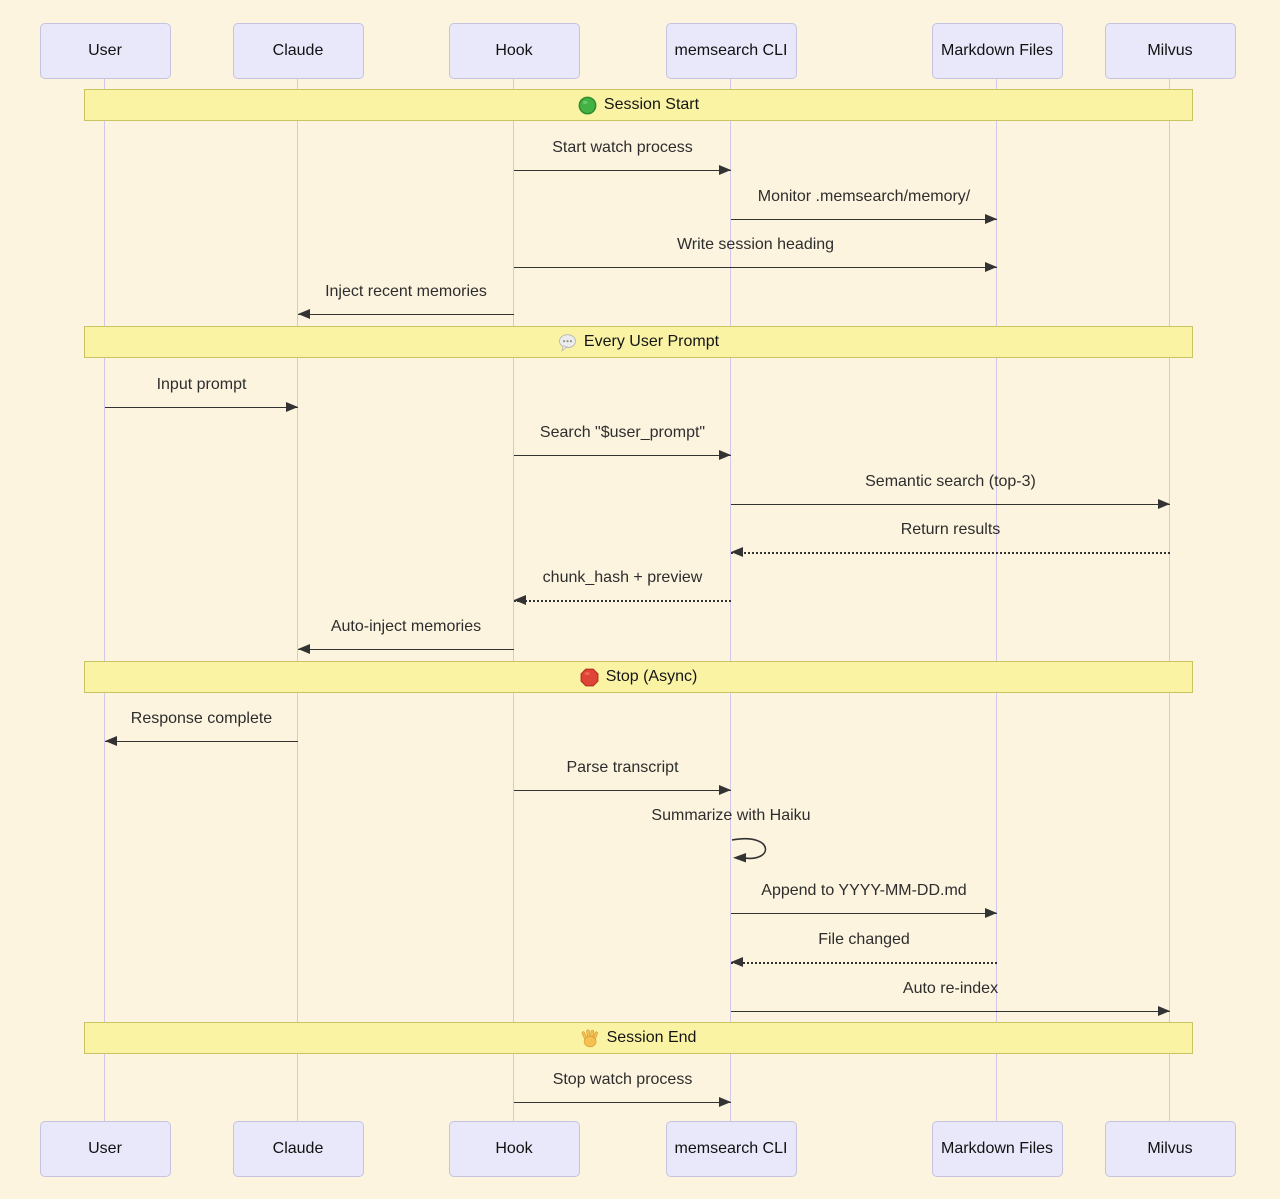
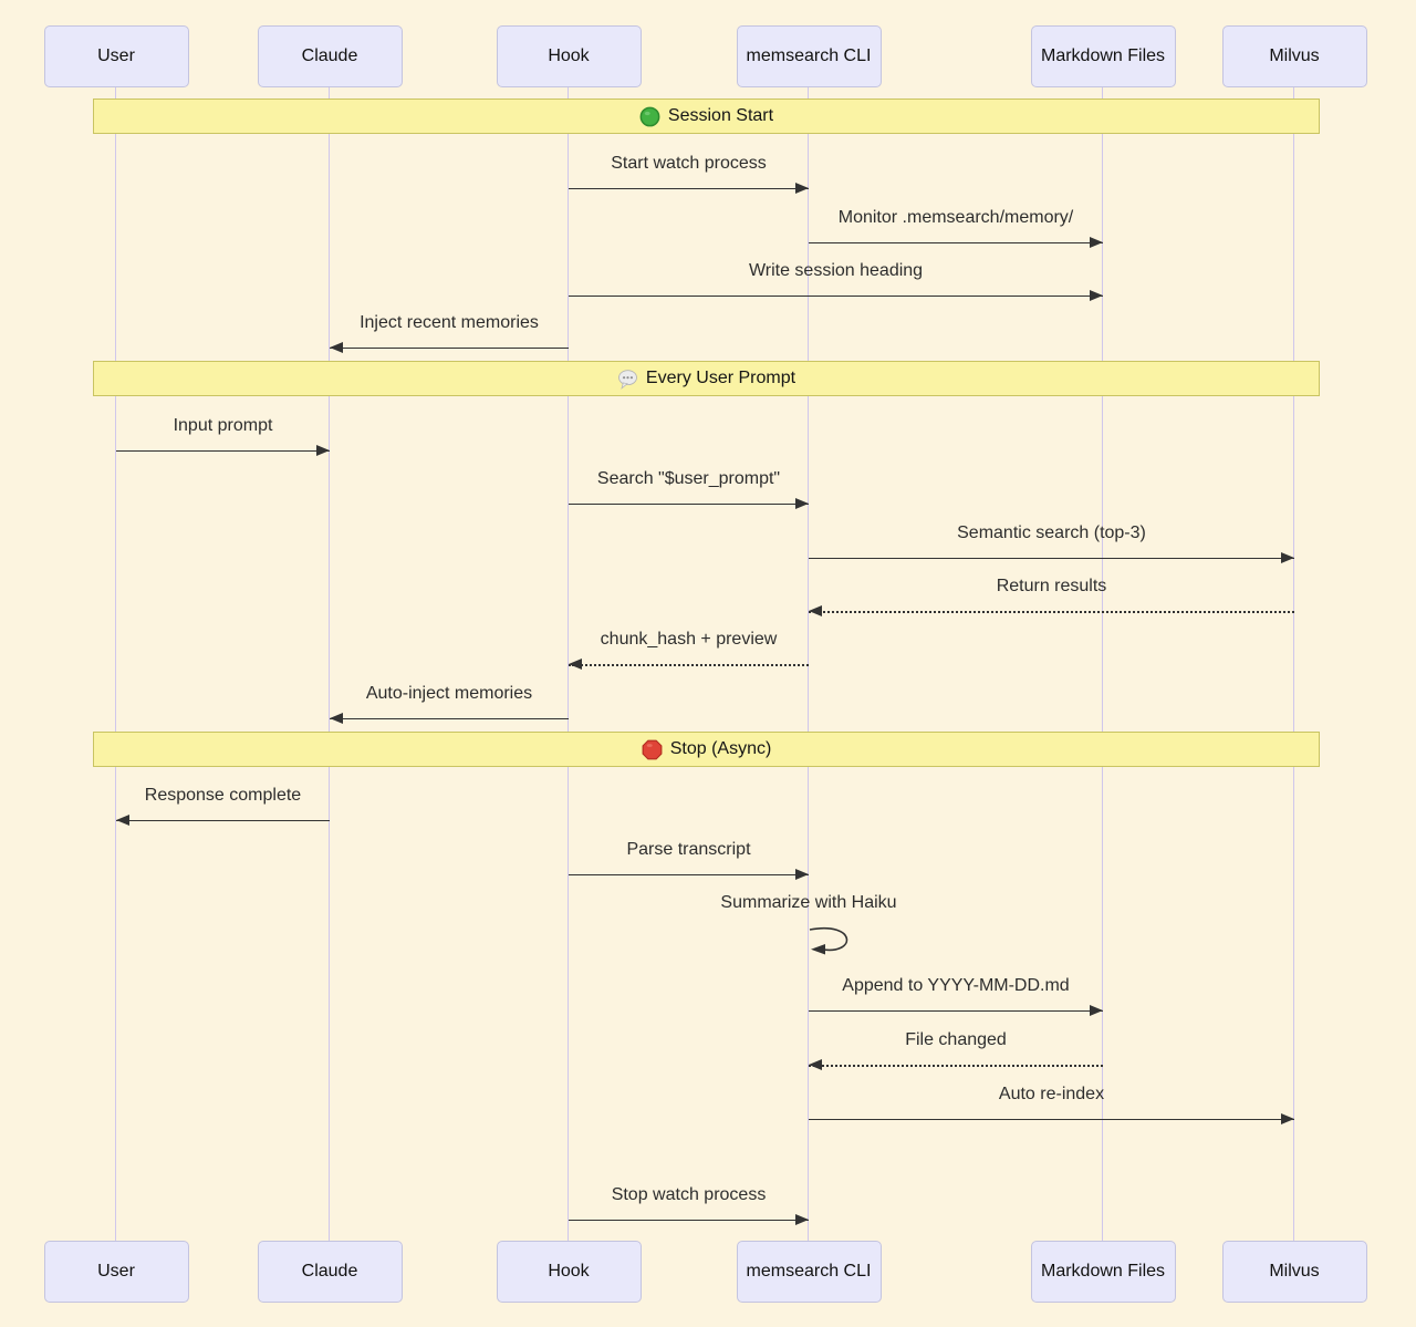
  User
  User
  Claude
  Claude
  Hook
  Hook
  memsearch CLI
  memsearch CLI
  Markdown Files
  Markdown Files
  Milvus
  Milvus
  Session Start
  Every User Prompt
  Stop (Async)
- Session End
  Start watch process
  Monitor .memsearch/memory/
  Write session heading
  Inject recent memories
  Input prompt
  Search "$user_prompt"
  Semantic search (top-3)
  Return results
  chunk_hash + preview
  Auto-inject memories
  Response complete
  Parse transcript
  Summarize with Haiku
  Append to YYYY-MM-DD.md
  File changed
  Auto re-index
  Stop watch process
